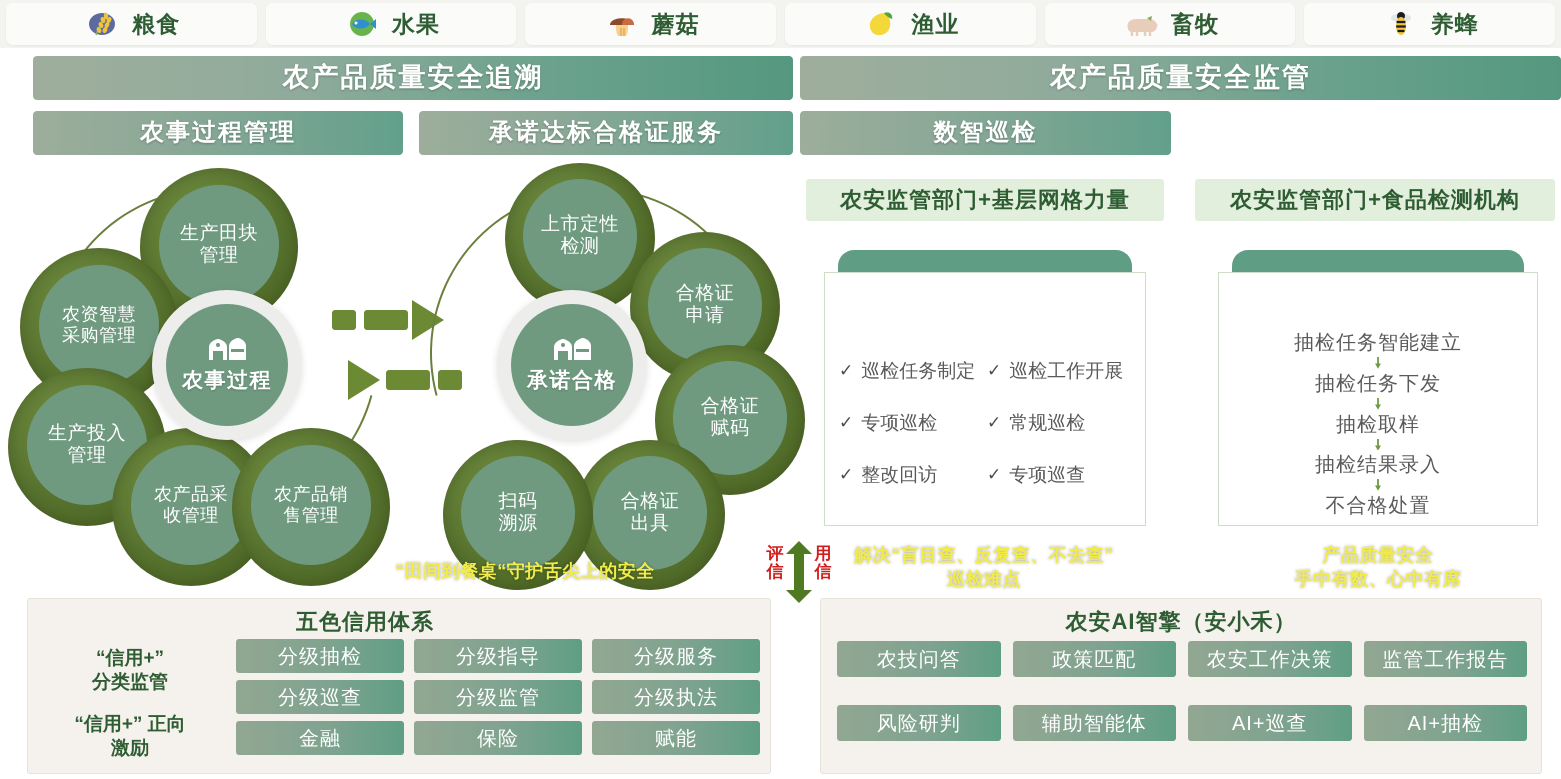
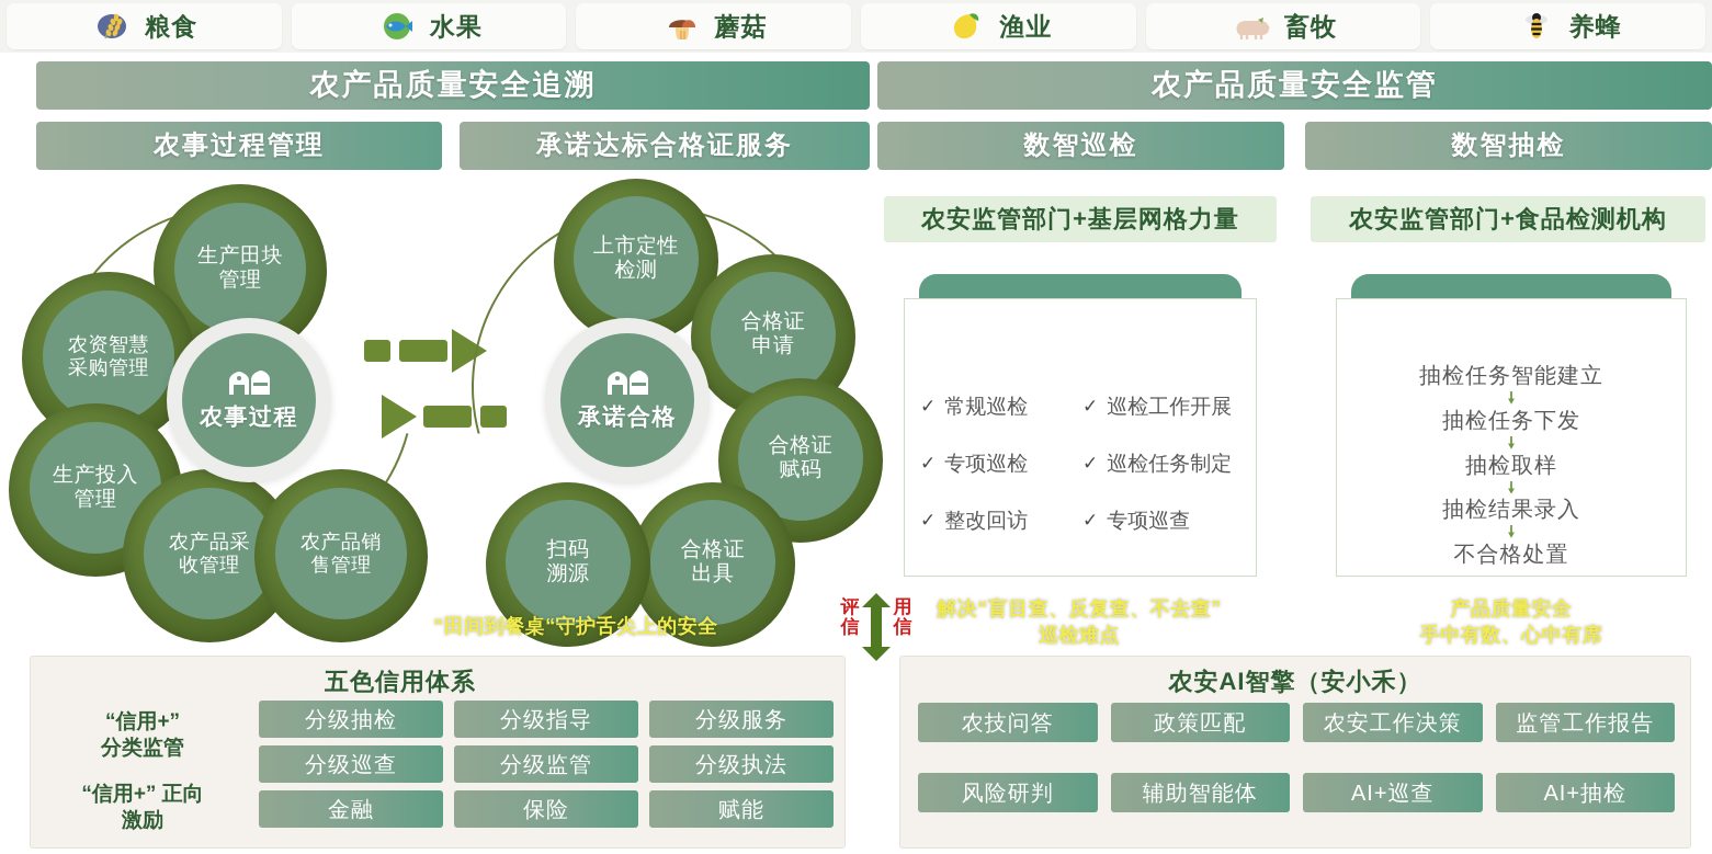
  粮食
  水果
  蘑菇
  渔业
  畜牧
  养蜂
  农产品质量安全追溯
  农产品质量安全监管
  农事过程管理
  承诺达标合格证服务
  数智巡检
+ 数智抽检
  生产田块
  管理
  农资智慧
  采购管理
  生产投入
  管理
  农产品采
  收管理
  农产品销
  售管理
  农事过程
  上市定性
  检测
  合格证
  申请
  合格证
  赋码
  合格证
  出具
  扫码
  溯源
  承诺合格
  “田间到餐桌“守护舌尖上的安全
  评信
  用信
  农安监管部门+基层网格力量
  ✓
- 巡检任务制定
+ 常规巡检
  ✓
  巡检工作开展
  ✓
  专项巡检
  ✓
- 常规巡检
+ 巡检任务制定
  ✓
  整改回访
  ✓
  专项巡查
  解决“盲目查、反复查、不去查”
  巡检难点
  农安监管部门+食品检测机构
  抽检任务智能建立
  抽检任务下发
  抽检取样
  抽检结果录入
  不合格处置
  产品质量安全
  手中有数、心中有席
  五色信用体系
  “信用+”
  分类监管
  “信用+” 正向
  激励
  分级抽检
  分级指导
  分级服务
  分级巡查
  分级监管
  分级执法
  金融
  保险
  赋能
  农安AI智擎（安小禾）
  农技问答
  政策匹配
  农安工作决策
  监管工作报告
  风险研判
  辅助智能体
  AI+巡查
  AI+抽检
